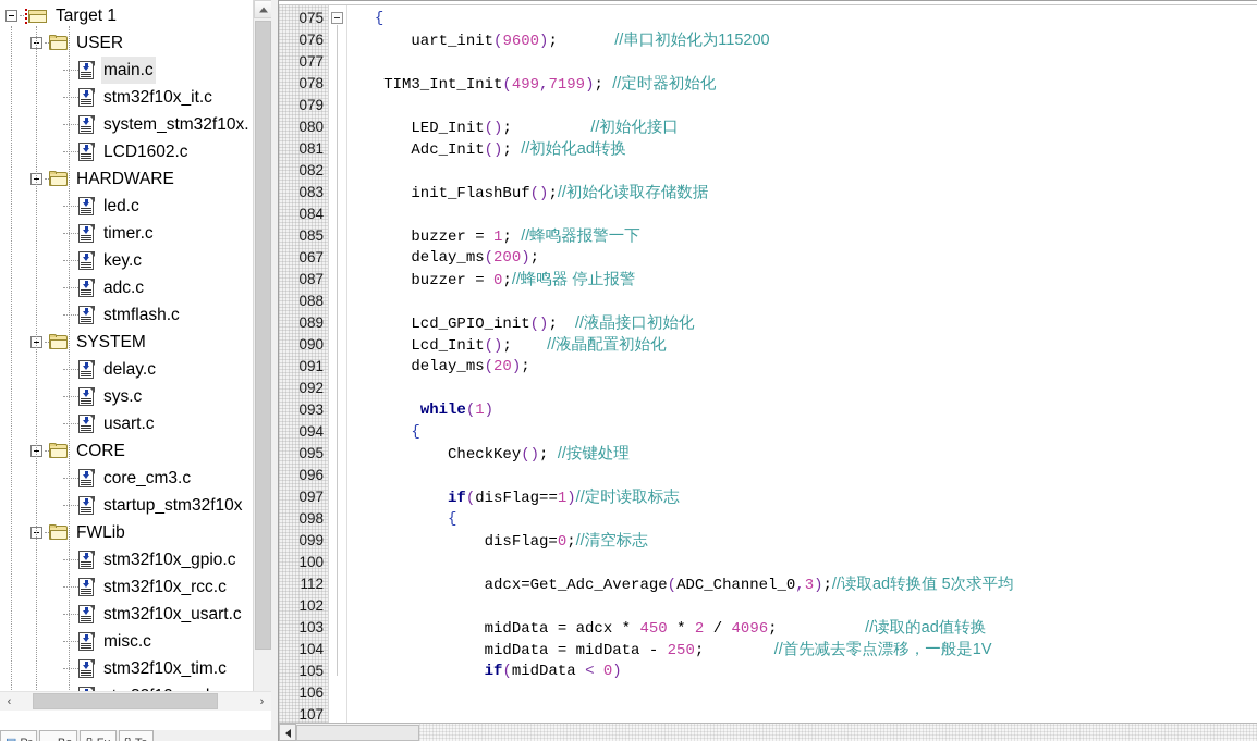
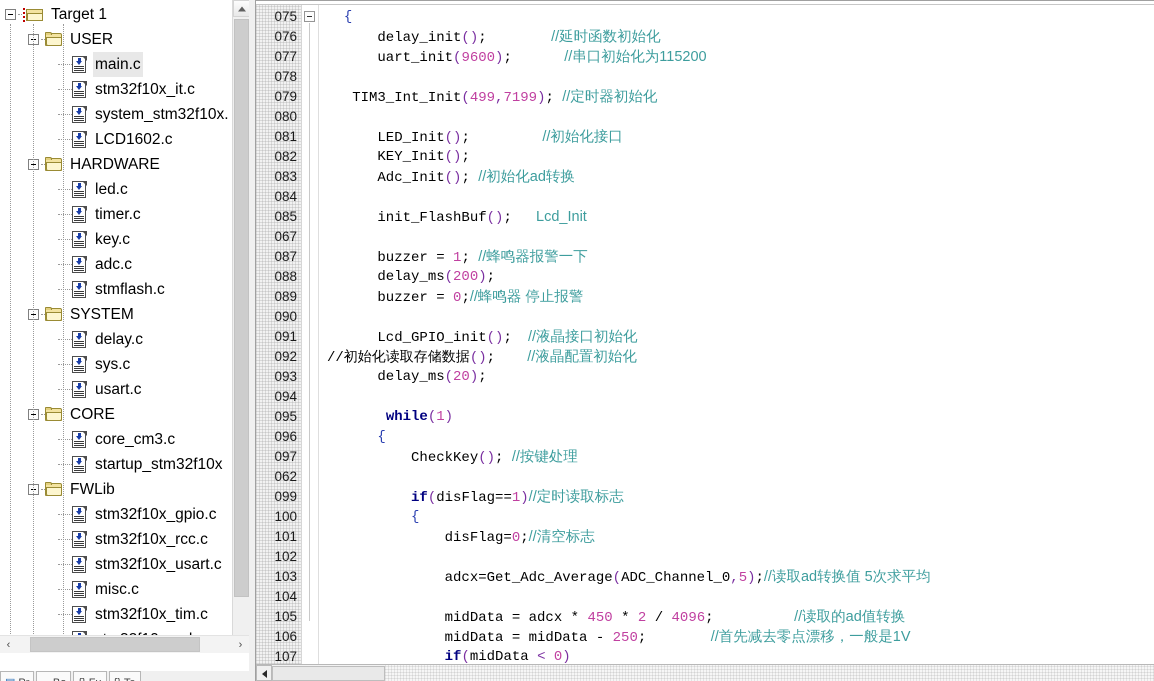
  Target 1
  USER
  main.c
  stm32f10x_it.c
  system_stm32f10x.
  LCD1602.c
  HARDWARE
  led.c
  timer.c
  key.c
  adc.c
  stmflash.c
  SYSTEM
  delay.c
  sys.c
  usart.c
  CORE
  core_cm3.c
  startup_stm32f10x
  FWLib
  stm32f10x_gpio.c
  stm32f10x_rcc.c
  stm32f10x_usart.c
  misc.c
  stm32f10x_tim.c
  ‹
  ›
  075
  076
  077
  078
  079
  080
  081
  082
  083
  084
  085
  067
  087
  088
  089
  090
  091
  092
  093
  094
  095
  096
  097
- 098
+ 062
  099
  100
- 112
+ 101
  102
  103
  104
  105
  106
  107
  {
+ delay_init(); //延时函数初始化
  uart_init(9600); //串口初始化为115200
  TIM3_Int_Init(499,7199); //定时器初始化
  LED_Init(); //初始化接口
+ KEY_Init();
  Adc_Init(); //初始化ad转换
- init_FlashBuf();//初始化读取存储数据
+ init_FlashBuf(); Lcd_Init
  buzzer = 1; //蜂鸣器报警一下
  delay_ms(200);
  buzzer = 0;//蜂鸣器 停止报警
  Lcd_GPIO_init(); //液晶接口初始化
- Lcd_Init(); //液晶配置初始化
+ //初始化读取存储数据(); //液晶配置初始化
  delay_ms(20);
  while(1)
  {
  CheckKey(); //按键处理
  if(disFlag==1)//定时读取标志
  {
  disFlag=0;//清空标志
- adcx=Get_Adc_Average(ADC_Channel_0,3);//读取ad转换值 5次求平均
+ adcx=Get_Adc_Average(ADC_Channel_0,5);//读取ad转换值 5次求平均
  midData = adcx * 450 * 2 / 4096; //读取的ad值转换
  midData = midData - 250; //首先减去零点漂移，一般是1V
  if(midData < 0)
